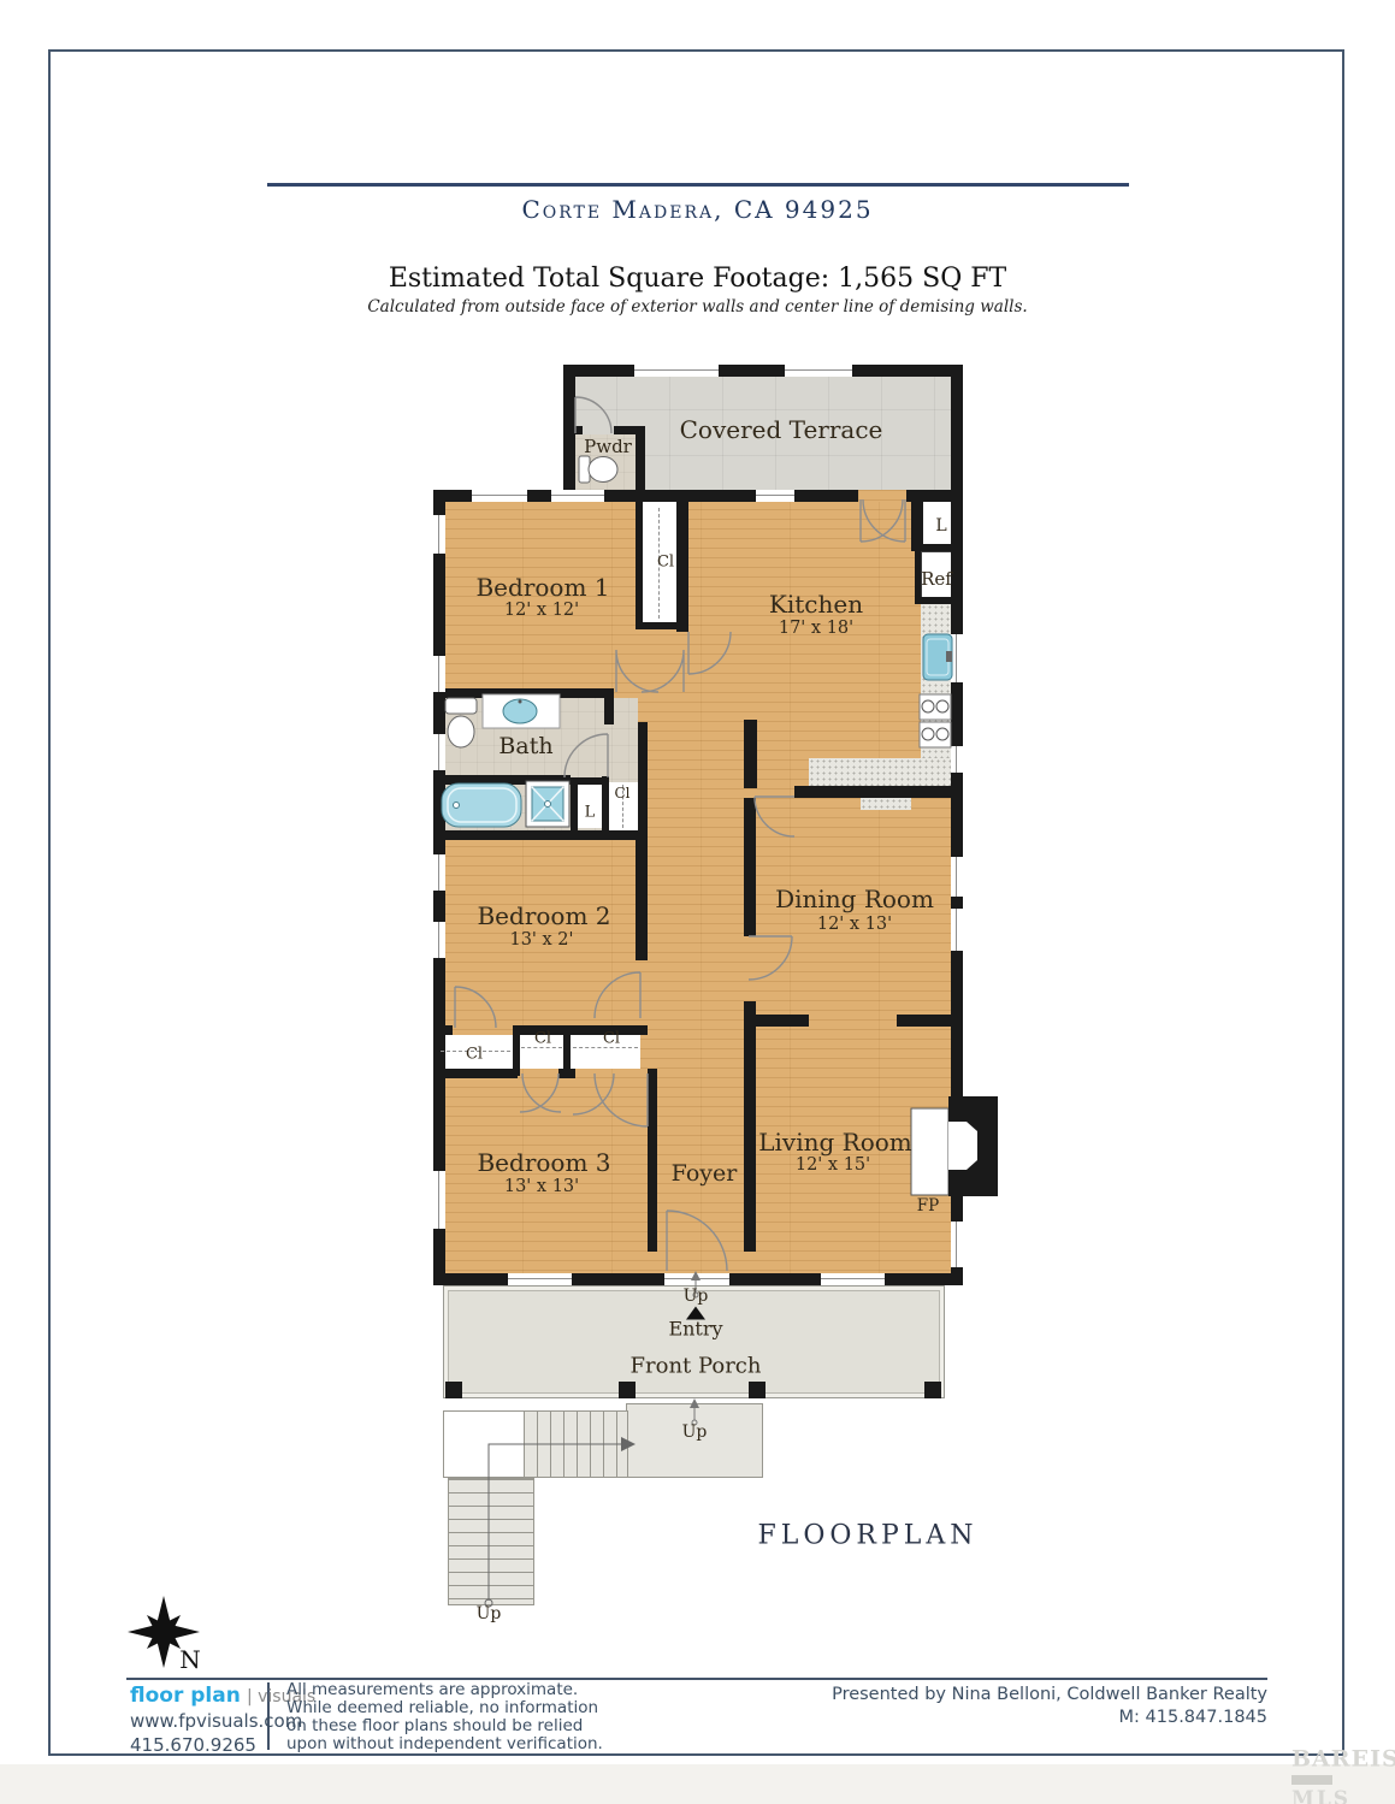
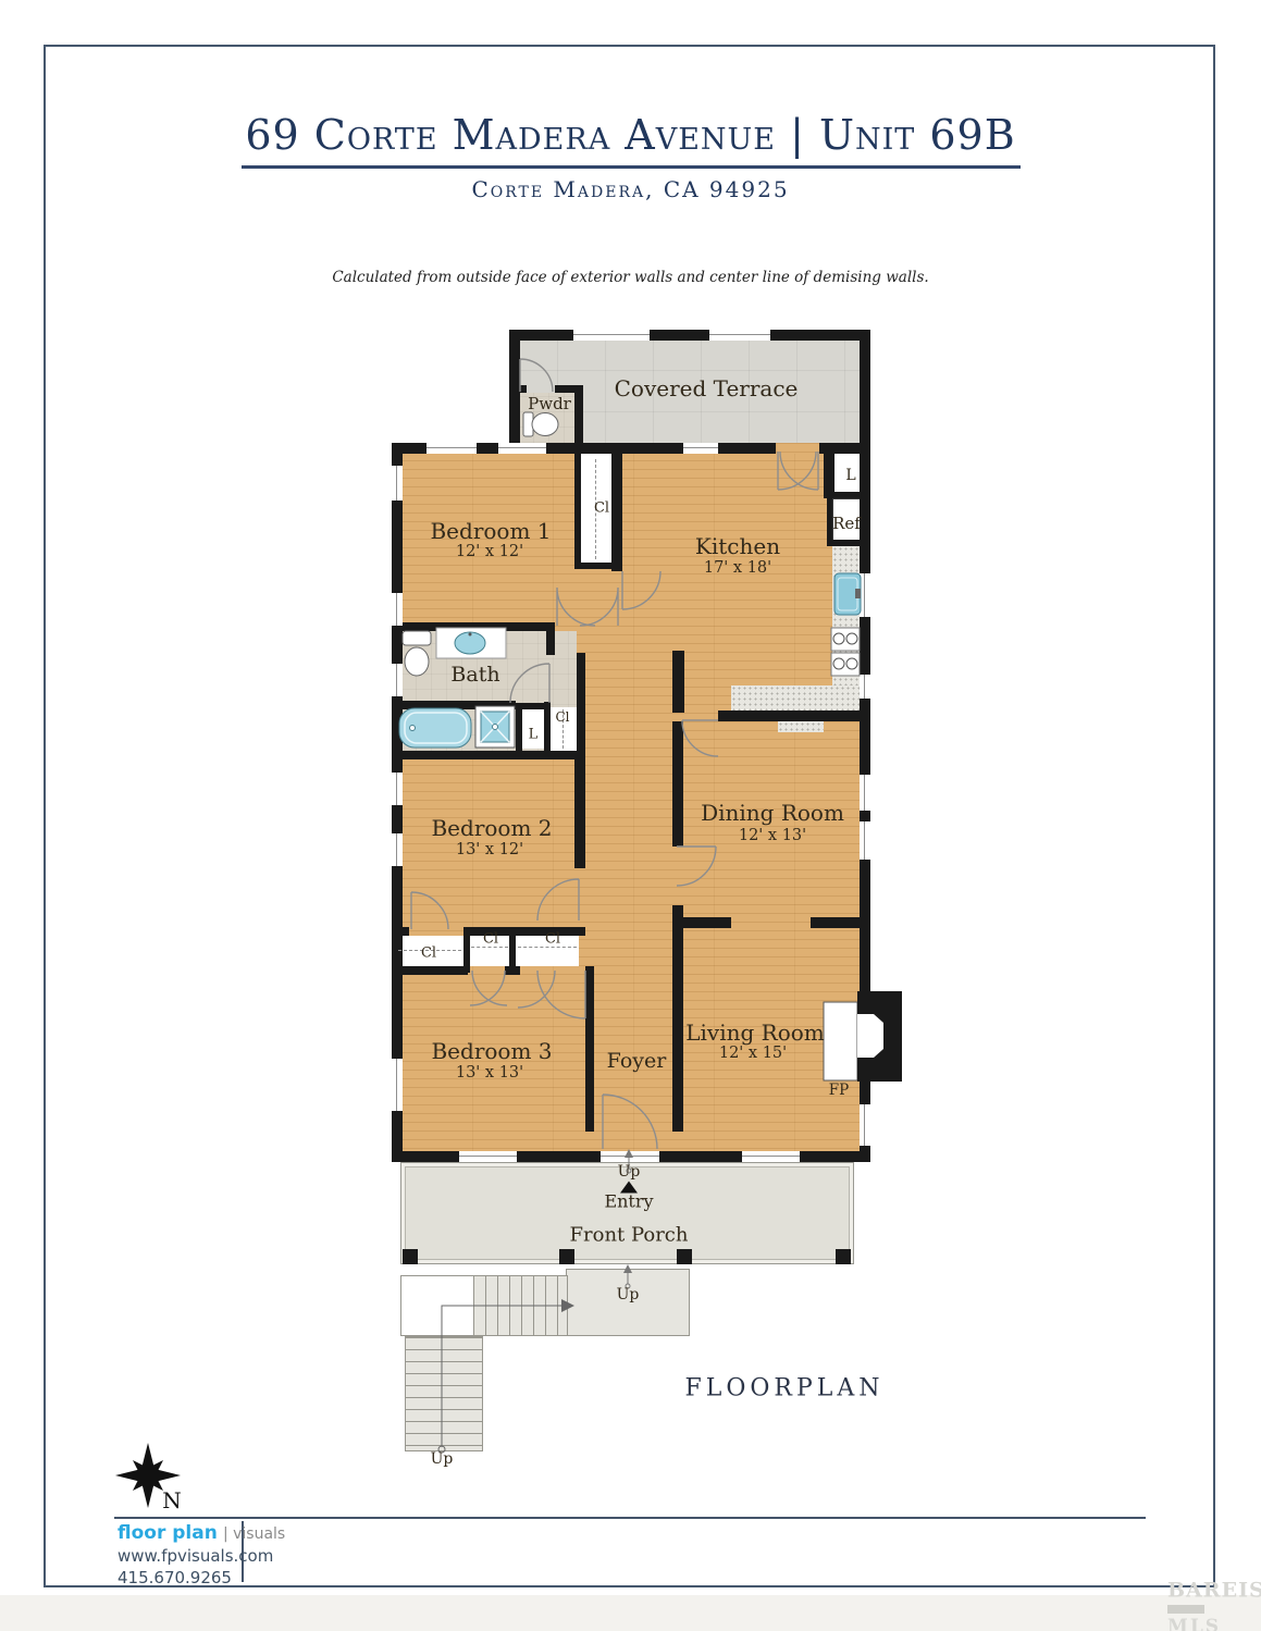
+ 69 Corte Madera Avenue | Unit 69B
  Corte Madera, CA 94925
- Estimated Total Square Footage: 1,565 SQ FT
  Calculated from outside face of exterior walls and center line of demising walls.
  Covered Terrace
  Pwdr
  Bedroom 1
  12' x 12'
  Kitchen
  17' x 18'
  Cl
  L
  Ref
  Bath
  L
  Cl
  Bedroom 2
- 13' x 2'
+ 13' x 12'
  Dining Room
  12' x 13'
  Cl
  Cl
  Cl
  Bedroom 3
  13' x 13'
  Foyer
  Living Room
  12' x 15'
  FP
  Up
  Entry
  Front Porch
  Up
  Up
  FLOORPLAN
  N
  floor plan | visuals
  www.fpvisuals.com
  415.670.9265
- All measurements are approximate.
- While deemed reliable, no information
- on these floor plans should be relied
- upon without independent verification.
- Presented by Nina Belloni, Coldwell Banker Realty
- M: 415.847.1845
  BAREIS
  MLS
